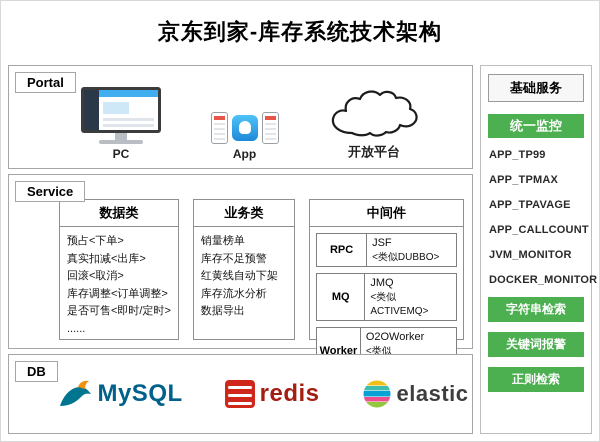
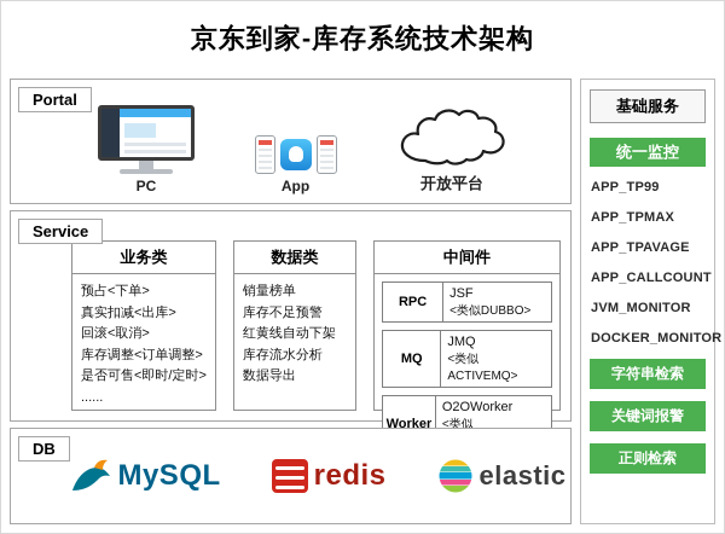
  京东到家-库存系统技术架构
  Portal
  PC
  App
  开放平台
  Service
- 数据类
+ 业务类
  预占<下单>
  真实扣减<出库>
  回滚<取消>
  库存调整<订单调整>
  是否可售<即时/定时>
  ......
- 业务类
+ 数据类
  销量榜单
  库存不足预警
  红黄线自动下架
  库存流水分析
  数据导出
  中间件
  RPC
  JSF
  <类似DUBBO>
  MQ
  JMQ
  <类似ACTIVEMQ>
  Worker
  O2OWorker
  DB
  MySQL
  redis
  elastic
  基础服务
  统一监控
  APP_TP99
  APP_TPMAX
  APP_TPAVAGE
  APP_CALLCOUNT
  JVM_MONITOR
  DOCKER_MONITOR
  字符串检索
  关键词报警
  正则检索
